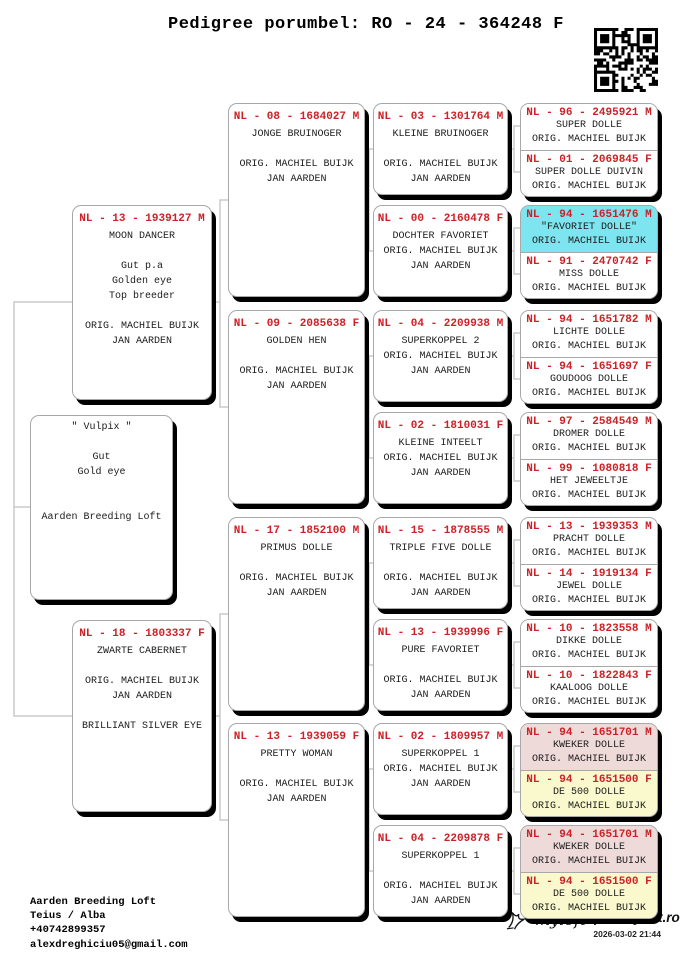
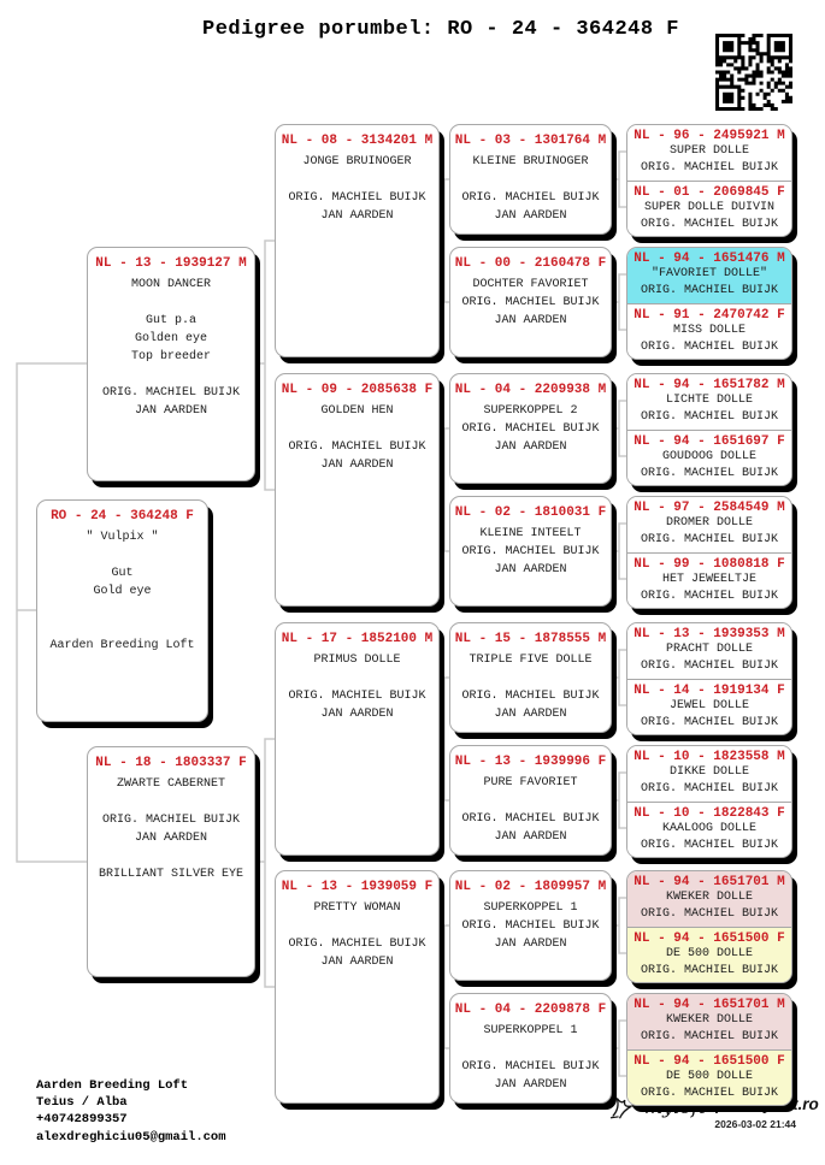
  Pedigree porumbel: RO - 24 - 364248 F
+ RO - 24 - 364248 F
  " Vulpix "
  Gut
  Gold eye
  Aarden Breeding Loft
  NL - 13 - 1939127 M
  MOON DANCER
  Gut p.a
  Golden eye
  Top breeder
  ORIG. MACHIEL BUIJK
  JAN AARDEN
  NL - 18 - 1803337 F
  ZWARTE CABERNET
  ORIG. MACHIEL BUIJK
  JAN AARDEN
  BRILLIANT SILVER EYE
- NL - 08 - 1684027 M
+ NL - 08 - 3134201 M
  JONGE BRUINOGER
  ORIG. MACHIEL BUIJK
  JAN AARDEN
  NL - 09 - 2085638 F
  GOLDEN HEN
  ORIG. MACHIEL BUIJK
  JAN AARDEN
  NL - 17 - 1852100 M
  PRIMUS DOLLE
  ORIG. MACHIEL BUIJK
  JAN AARDEN
  NL - 13 - 1939059 F
  PRETTY WOMAN
  ORIG. MACHIEL BUIJK
  JAN AARDEN
  NL - 03 - 1301764 M
  KLEINE BRUINOGER
  ORIG. MACHIEL BUIJK
  JAN AARDEN
  NL - 00 - 2160478 F
  DOCHTER FAVORIET
  ORIG. MACHIEL BUIJK
  JAN AARDEN
  NL - 04 - 2209938 M
  SUPERKOPPEL 2
  ORIG. MACHIEL BUIJK
  JAN AARDEN
  NL - 02 - 1810031 F
  KLEINE INTEELT
  ORIG. MACHIEL BUIJK
  JAN AARDEN
  NL - 15 - 1878555 M
  TRIPLE FIVE DOLLE
  ORIG. MACHIEL BUIJK
  JAN AARDEN
  NL - 13 - 1939996 F
  PURE FAVORIET
  ORIG. MACHIEL BUIJK
  JAN AARDEN
  NL - 02 - 1809957 M
  SUPERKOPPEL 1
  ORIG. MACHIEL BUIJK
  JAN AARDEN
  NL - 04 - 2209878 F
  SUPERKOPPEL 1
  ORIG. MACHIEL BUIJK
  JAN AARDEN
  NL - 96 - 2495921 M
  SUPER DOLLE
  ORIG. MACHIEL BUIJK
  NL - 01 - 2069845 F
  SUPER DOLLE DUIVIN
  ORIG. MACHIEL BUIJK
  NL - 94 - 1651476 M
  "FAVORIET DOLLE"
  ORIG. MACHIEL BUIJK
  NL - 91 - 2470742 F
  MISS DOLLE
  ORIG. MACHIEL BUIJK
  NL - 94 - 1651782 M
  LICHTE DOLLE
  ORIG. MACHIEL BUIJK
  NL - 94 - 1651697 F
  GOUDOOG DOLLE
  ORIG. MACHIEL BUIJK
  NL - 97 - 2584549 M
  DROMER DOLLE
  ORIG. MACHIEL BUIJK
  NL - 99 - 1080818 F
  HET JEWEELTJE
  ORIG. MACHIEL BUIJK
  NL - 13 - 1939353 M
  PRACHT DOLLE
  ORIG. MACHIEL BUIJK
  NL - 14 - 1919134 F
  JEWEL DOLLE
  ORIG. MACHIEL BUIJK
  NL - 10 - 1823558 M
  DIKKE DOLLE
  ORIG. MACHIEL BUIJK
  NL - 10 - 1822843 F
  KAALOOG DOLLE
  ORIG. MACHIEL BUIJK
  NL - 94 - 1651701 M
  KWEKER DOLLE
  ORIG. MACHIEL BUIJK
  NL - 94 - 1651500 F
  DE 500 DOLLE
  ORIG. MACHIEL BUIJK
  NL - 94 - 1651701 M
  KWEKER DOLLE
  ORIG. MACHIEL BUIJK
  NL - 94 - 1651500 F
  DE 500 DOLLE
  ORIG. MACHIEL BUIJK
  Aarden Breeding Loft
  Teius / Alba
  +40742899357
  alexdreghiciu05@gmail.com
  myloft
  2026-03-02 21:44
